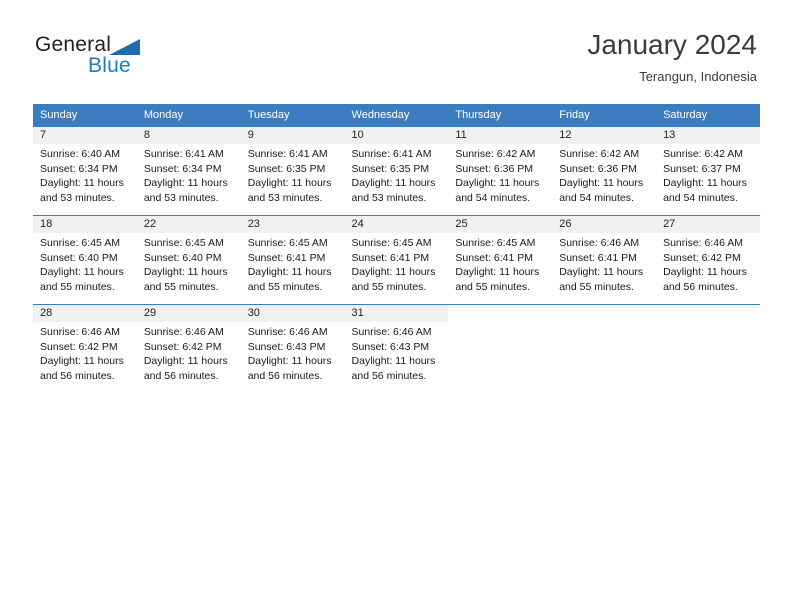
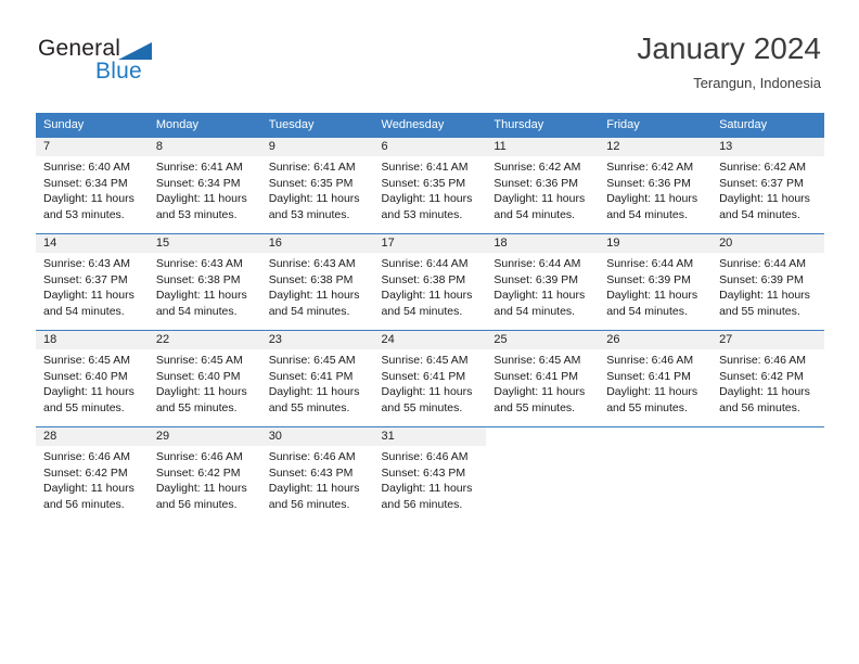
  General
  Blue
  January 2024
  Terangun, Indonesia
  Sunday	Monday	Tuesday	Wednesday	Thursday	Friday	Saturday
- 7Sunrise: 6:40 AMSunset: 6:34 PMDaylight: 11 hoursand 53 minutes.	8Sunrise: 6:41 AMSunset: 6:34 PMDaylight: 11 hoursand 53 minutes.	9Sunrise: 6:41 AMSunset: 6:35 PMDaylight: 11 hoursand 53 minutes.	10Sunrise: 6:41 AMSunset: 6:35 PMDaylight: 11 hoursand 53 minutes.	11Sunrise: 6:42 AMSunset: 6:36 PMDaylight: 11 hoursand 54 minutes.	12Sunrise: 6:42 AMSunset: 6:36 PMDaylight: 11 hoursand 54 minutes.	13Sunrise: 6:42 AMSunset: 6:37 PMDaylight: 11 hoursand 54 minutes.
+ 7Sunrise: 6:40 AMSunset: 6:34 PMDaylight: 11 hoursand 53 minutes.	8Sunrise: 6:41 AMSunset: 6:34 PMDaylight: 11 hoursand 53 minutes.	9Sunrise: 6:41 AMSunset: 6:35 PMDaylight: 11 hoursand 53 minutes.	6Sunrise: 6:41 AMSunset: 6:35 PMDaylight: 11 hoursand 53 minutes.	11Sunrise: 6:42 AMSunset: 6:36 PMDaylight: 11 hoursand 54 minutes.	12Sunrise: 6:42 AMSunset: 6:36 PMDaylight: 11 hoursand 54 minutes.	13Sunrise: 6:42 AMSunset: 6:37 PMDaylight: 11 hoursand 54 minutes.
+ 14Sunrise: 6:43 AMSunset: 6:37 PMDaylight: 11 hoursand 54 minutes.	15Sunrise: 6:43 AMSunset: 6:38 PMDaylight: 11 hoursand 54 minutes.	16Sunrise: 6:43 AMSunset: 6:38 PMDaylight: 11 hoursand 54 minutes.	17Sunrise: 6:44 AMSunset: 6:38 PMDaylight: 11 hoursand 54 minutes.	18Sunrise: 6:44 AMSunset: 6:39 PMDaylight: 11 hoursand 54 minutes.	19Sunrise: 6:44 AMSunset: 6:39 PMDaylight: 11 hoursand 54 minutes.	20Sunrise: 6:44 AMSunset: 6:39 PMDaylight: 11 hoursand 55 minutes.
  18Sunrise: 6:45 AMSunset: 6:40 PMDaylight: 11 hoursand 55 minutes.	22Sunrise: 6:45 AMSunset: 6:40 PMDaylight: 11 hoursand 55 minutes.	23Sunrise: 6:45 AMSunset: 6:41 PMDaylight: 11 hoursand 55 minutes.	24Sunrise: 6:45 AMSunset: 6:41 PMDaylight: 11 hoursand 55 minutes.	25Sunrise: 6:45 AMSunset: 6:41 PMDaylight: 11 hoursand 55 minutes.	26Sunrise: 6:46 AMSunset: 6:41 PMDaylight: 11 hoursand 55 minutes.	27Sunrise: 6:46 AMSunset: 6:42 PMDaylight: 11 hoursand 56 minutes.
  28Sunrise: 6:46 AMSunset: 6:42 PMDaylight: 11 hoursand 56 minutes.	29Sunrise: 6:46 AMSunset: 6:42 PMDaylight: 11 hoursand 56 minutes.	30Sunrise: 6:46 AMSunset: 6:43 PMDaylight: 11 hoursand 56 minutes.	31Sunrise: 6:46 AMSunset: 6:43 PMDaylight: 11 hoursand 56 minutes.
